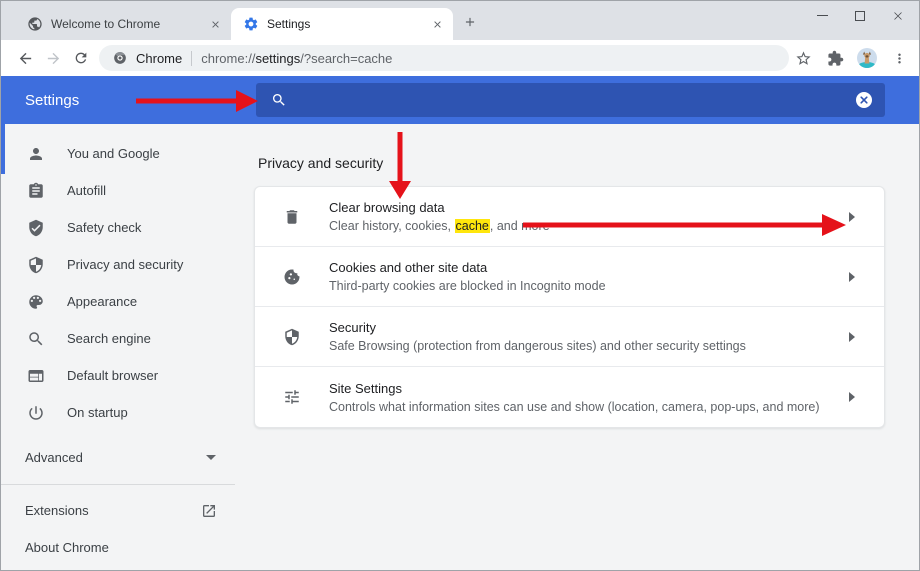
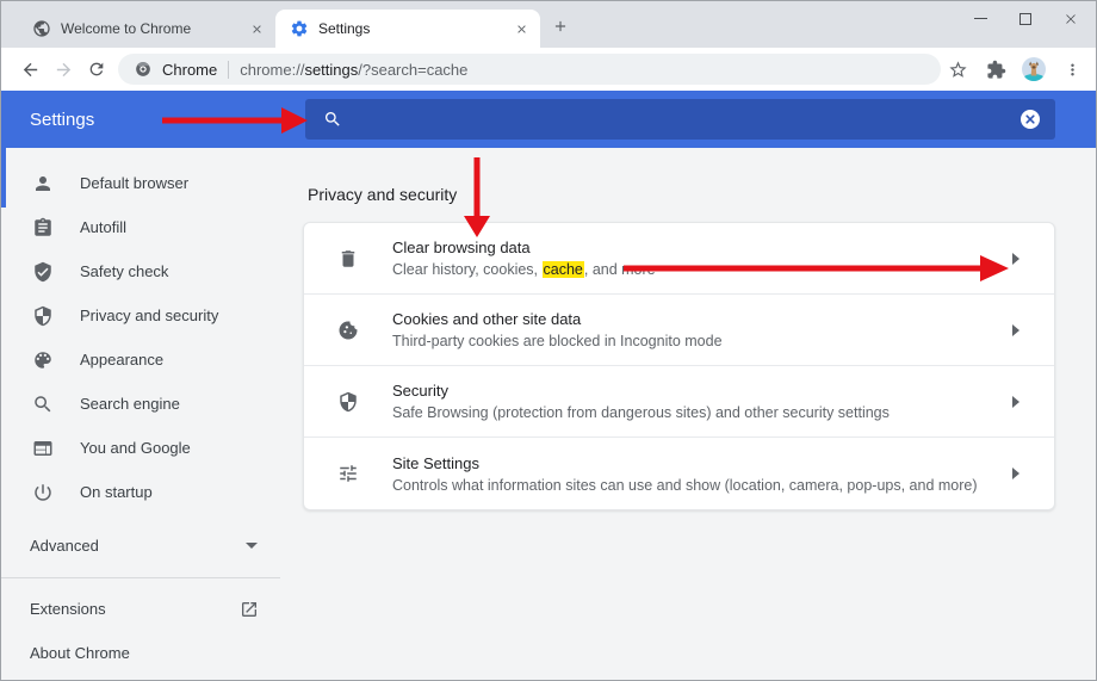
  Welcome to Chrome
  Settings
  Chrome
  chrome://settings/?search=cache
  Settings
- You and Google
+ Default browser
  Autofill
  Safety check
  Privacy and security
  Appearance
  Search engine
- Default browser
+ You and Google
  On startup
  Advanced
  Extensions
  About Chrome
  Privacy and security
  Clear browsing data
  Clear history, cookies, cache, and
  Cookies and other site data
  Third-party cookies are blocked in Incognito mode
  Security
  Safe Browsing (protection from dangerous sites) and other security settings
  Site Settings
  Controls what information sites can use and show (location, camera, pop-ups, and more)
